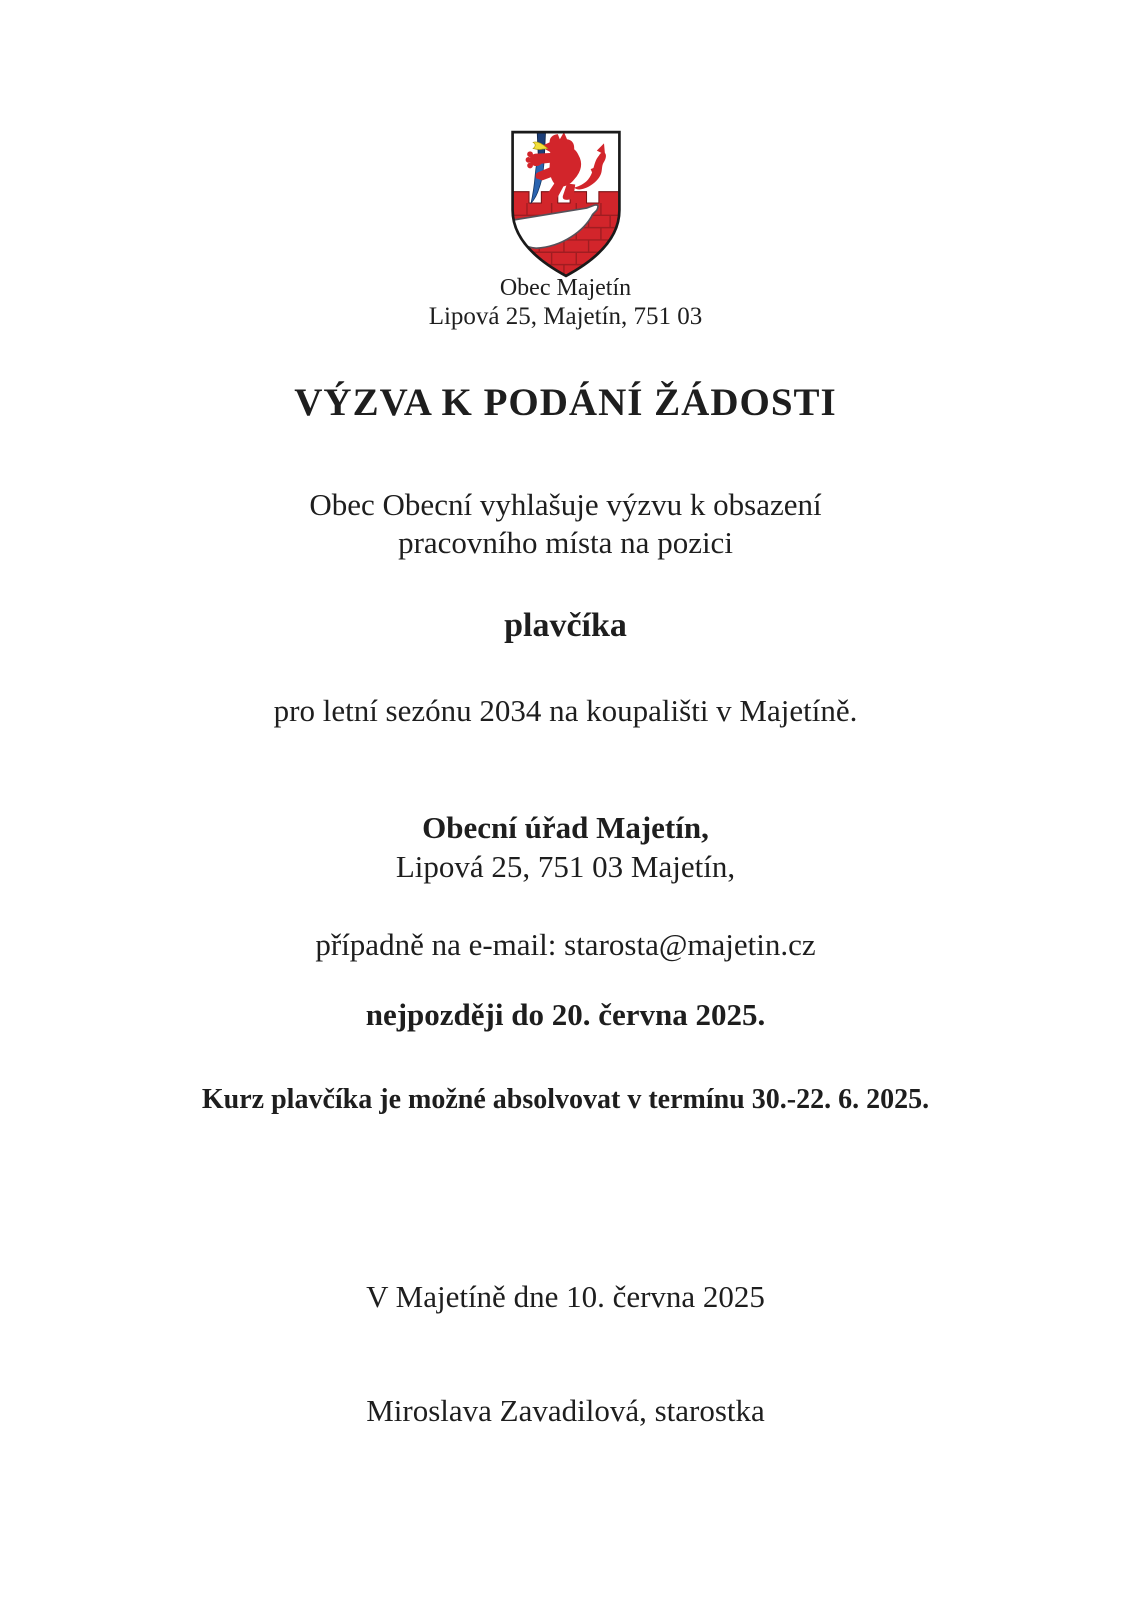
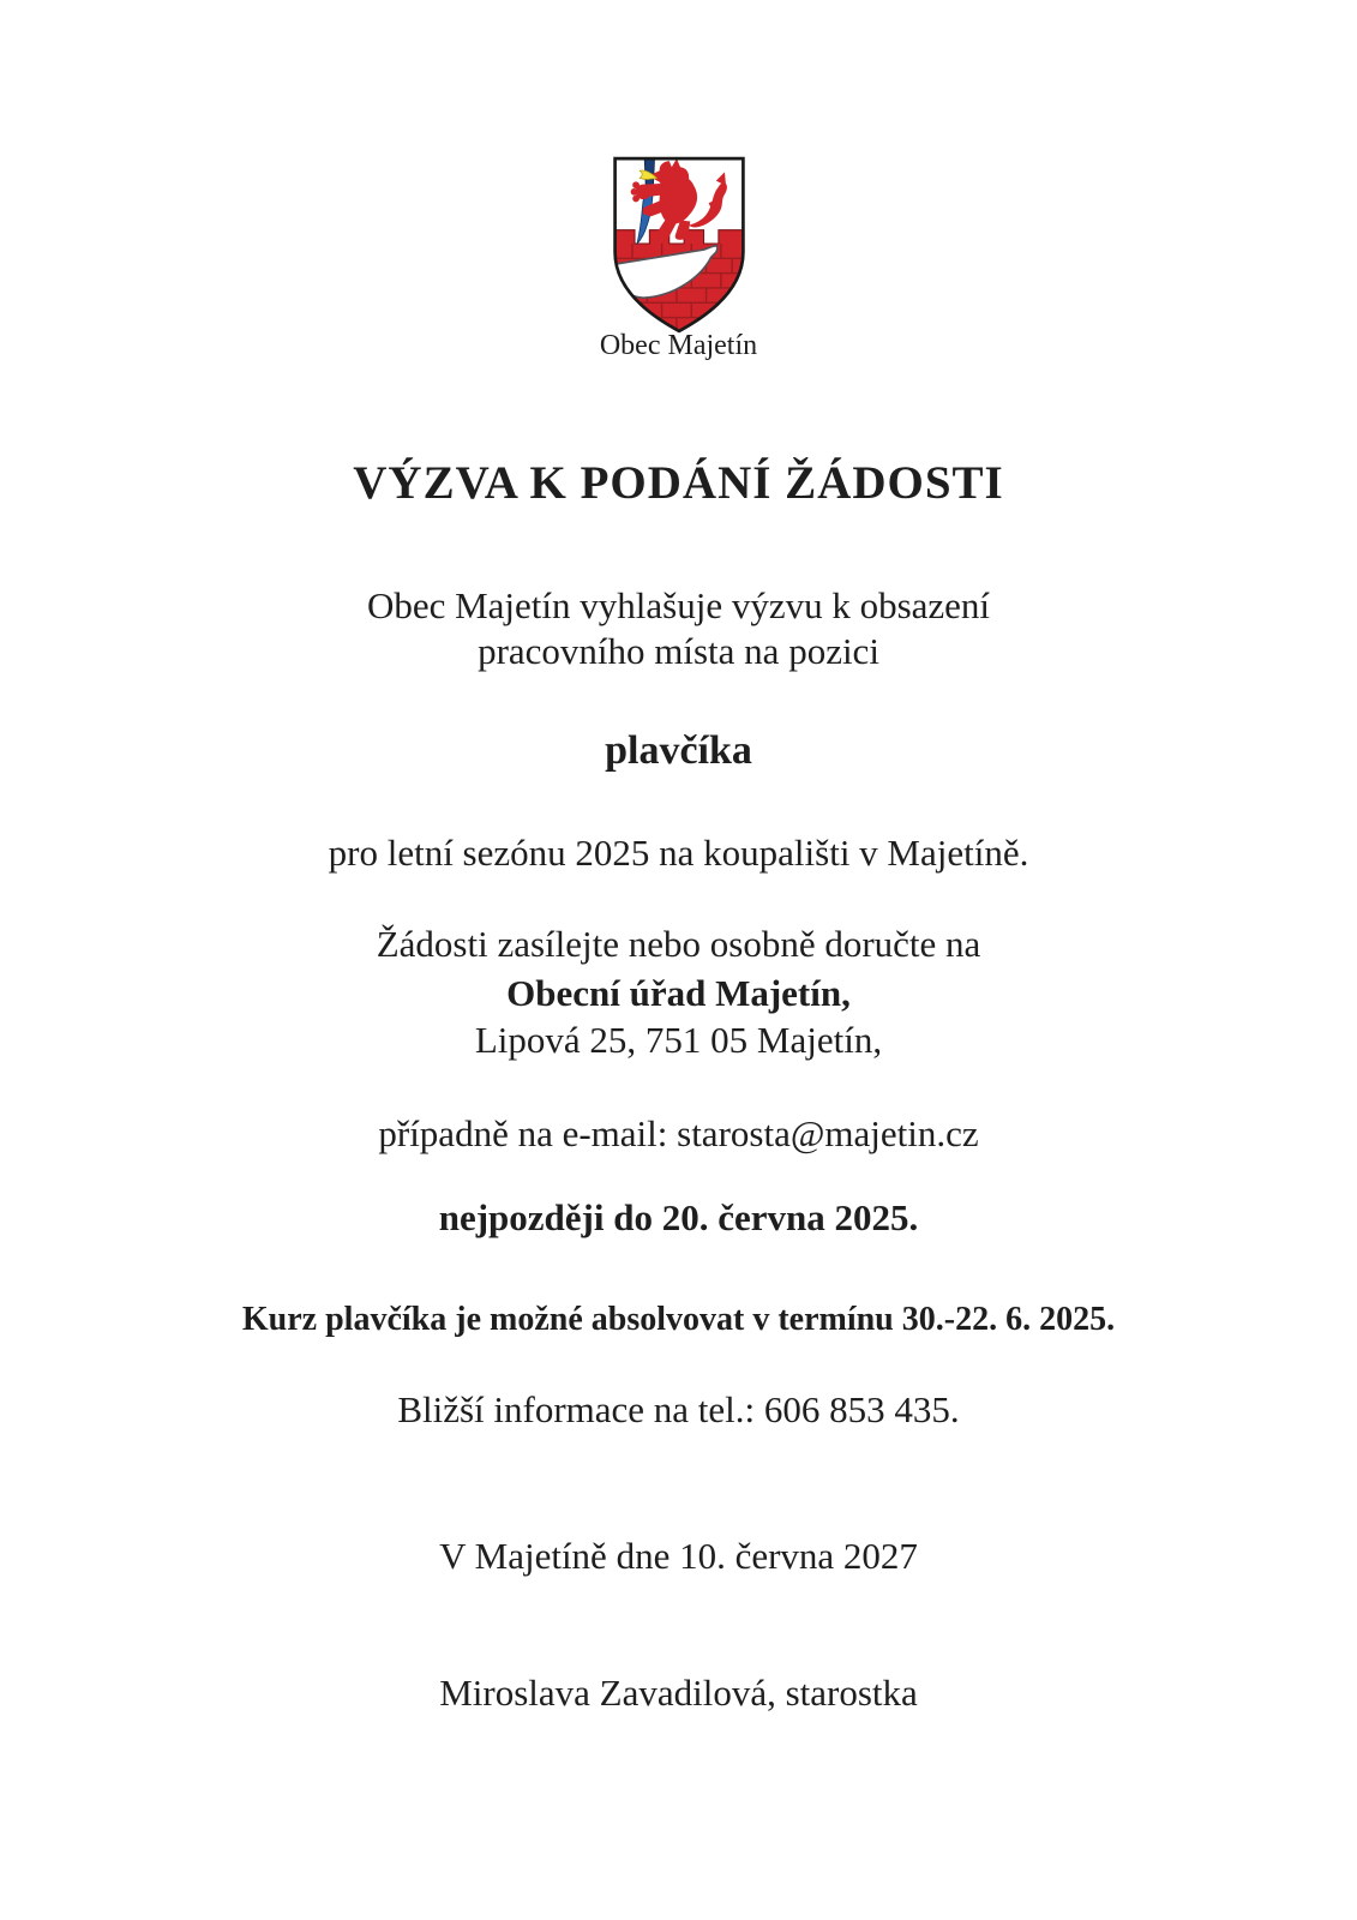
  Obec Majetín
- Lipová 25, Majetín, 751 03
  VÝZVA K PODÁNÍ ŽÁDOSTI
- Obec Obecní vyhlašuje výzvu k obsazení
+ Obec Majetín vyhlašuje výzvu k obsazení
  pracovního místa na pozici
  plavčíka
- pro letní sezónu 2034 na koupališti v Majetíně.
+ pro letní sezónu 2025 na koupališti v Majetíně.
+ Žádosti zasílejte nebo osobně doručte na
  Obecní úřad Majetín,
- Lipová 25, 751 03 Majetín,
+ Lipová 25, 751 05 Majetín,
  případně na e-mail: starosta@majetin.cz
  nejpozději do 20. června 2025.
  Kurz plavčíka je možné absolvovat v termínu 30.-22. 6. 2025.
+ Bližší informace na tel.: 606 853 435.
- V Majetíně dne 10. června 2025
+ V Majetíně dne 10. června 2027
  Miroslava Zavadilová, starostka
